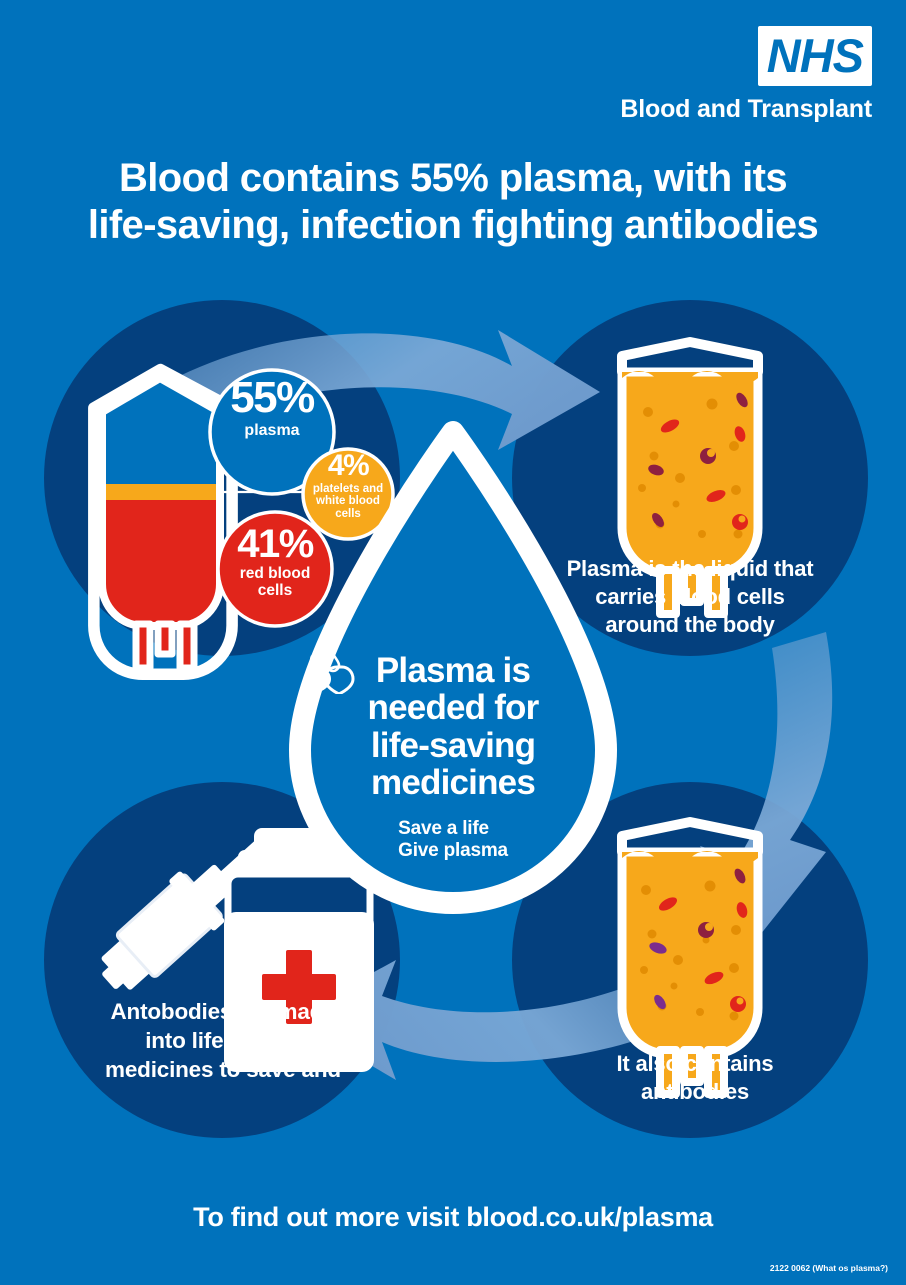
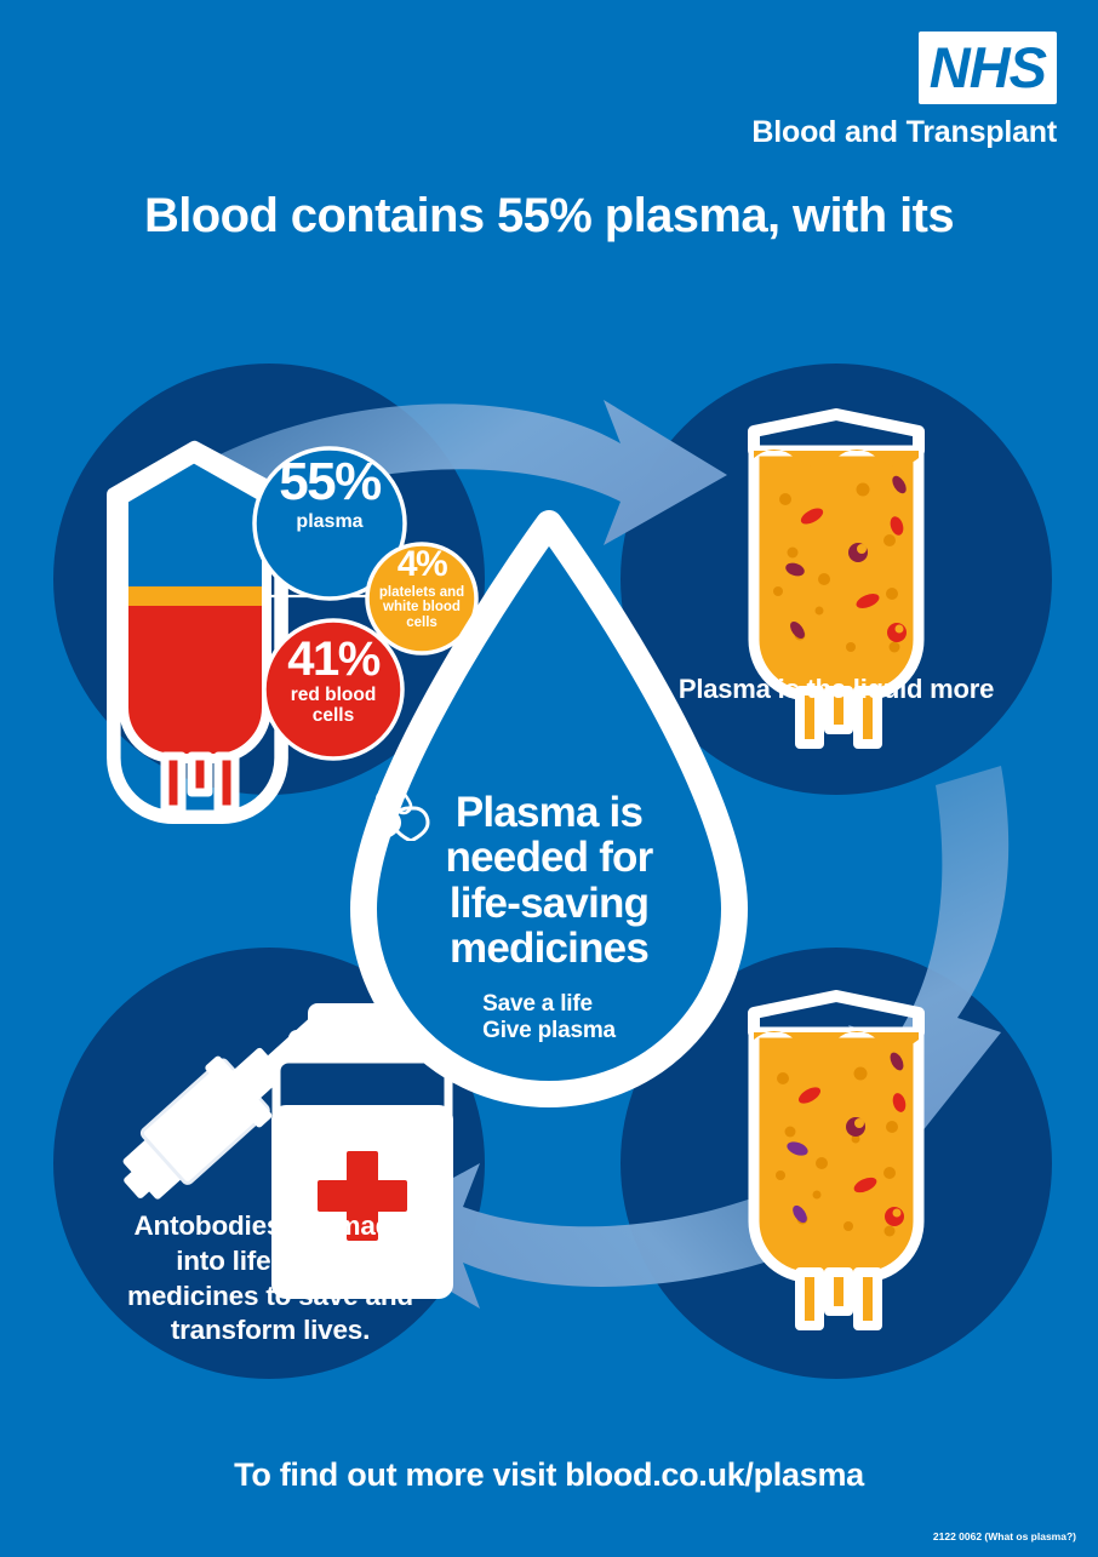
  NHS
  Blood and Transplant
  Blood contains 55% plasma, with its
- life-saving, infection fighting antibodies
  55%
  plasma
  4%
  platelets and
  white blood
  cells
  41%
  red blood
  cells
  Plasma is
  needed for
  life-saving
  medicines
  Save a life
  Give plasma
- Plasma is the liquid that
+ Plasma is the liquid more
- carries blood cells
- around the body
- It also contains
- antibodies
  Antobodies are made
  into life-saving
  medicines to save and
+ transform lives.
  To find out more visit blood.co.uk/plasma
  2122 0062 (What os plasma?)
